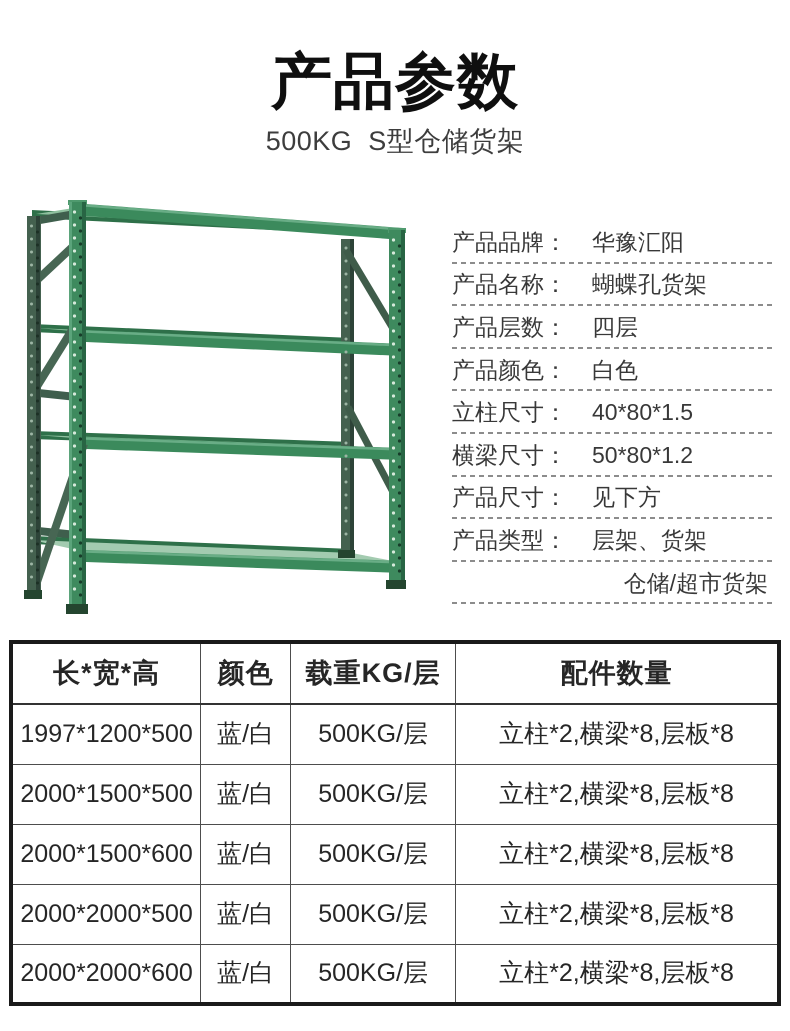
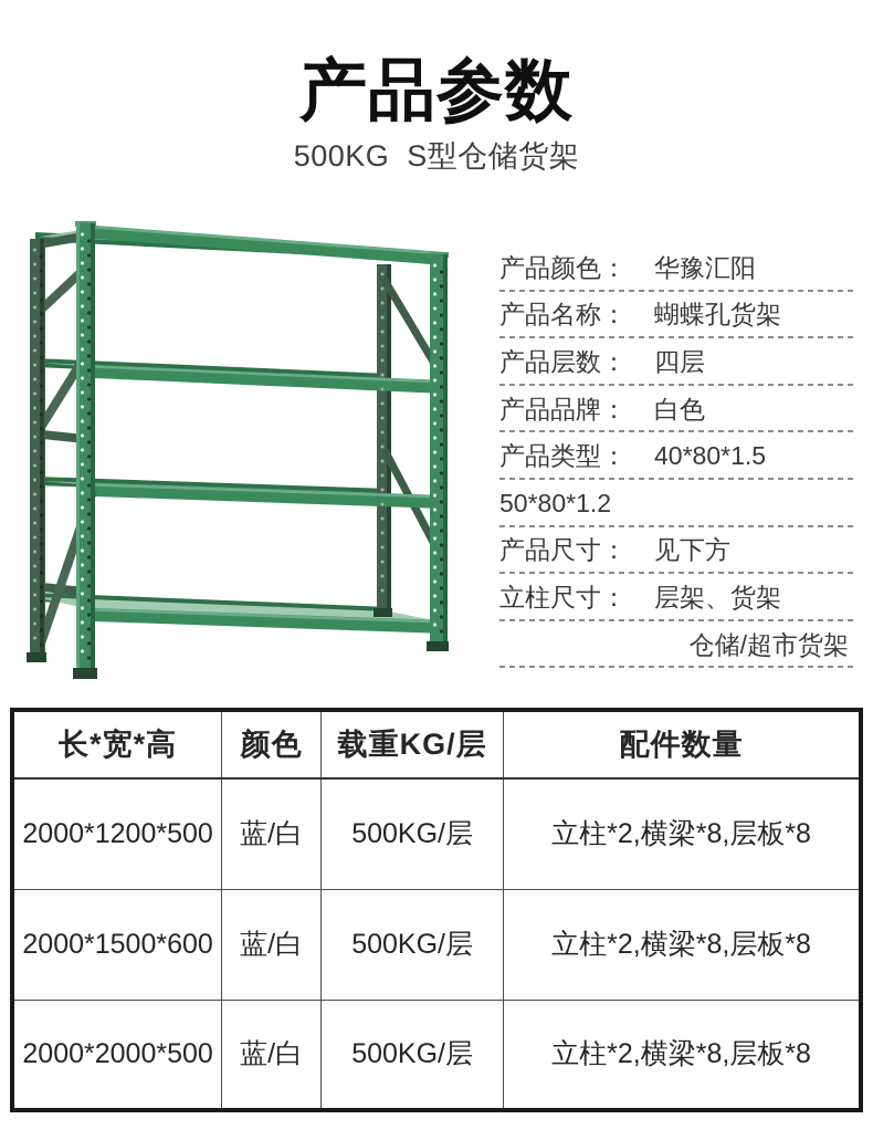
  产品参数
  500KG S型仓储货架
- 产品品牌：
+ 产品颜色：
  华豫汇阳
  产品名称：
  蝴蝶孔货架
  产品层数：
  四层
- 产品颜色：
+ 产品品牌：
  白色
- 立柱尺寸：
+ 产品类型：
  40*80*1.5
- 横梁尺寸：
  50*80*1.2
  产品尺寸：
  见下方
- 产品类型：
+ 立柱尺寸：
  层架、货架
  仓储/超市货架
  长*宽*高	颜色	载重KG/层	配件数量
- 1997*1200*500	蓝/白	500KG/层	立柱*2,横梁*8,层板*8
+ 2000*1200*500	蓝/白	500KG/层	立柱*2,横梁*8,层板*8
- 2000*1500*500	蓝/白	500KG/层	立柱*2,横梁*8,层板*8
  2000*1500*600	蓝/白	500KG/层	立柱*2,横梁*8,层板*8
  2000*2000*500	蓝/白	500KG/层	立柱*2,横梁*8,层板*8
- 2000*2000*600	蓝/白	500KG/层	立柱*2,横梁*8,层板*8
